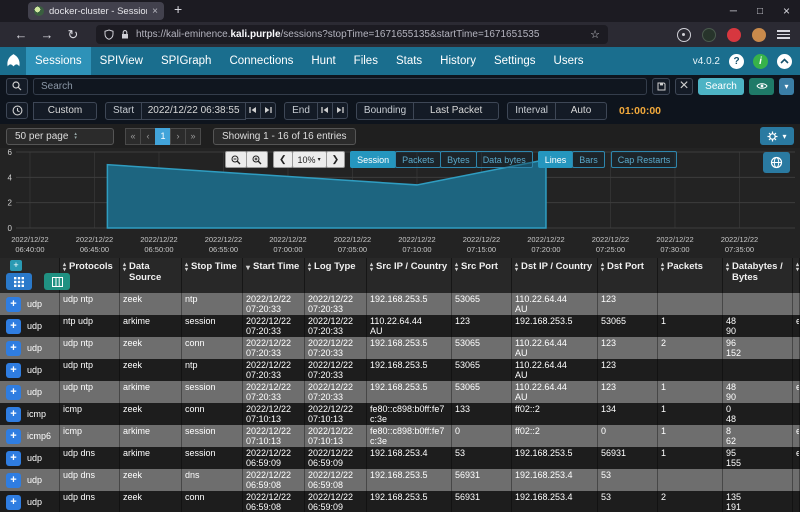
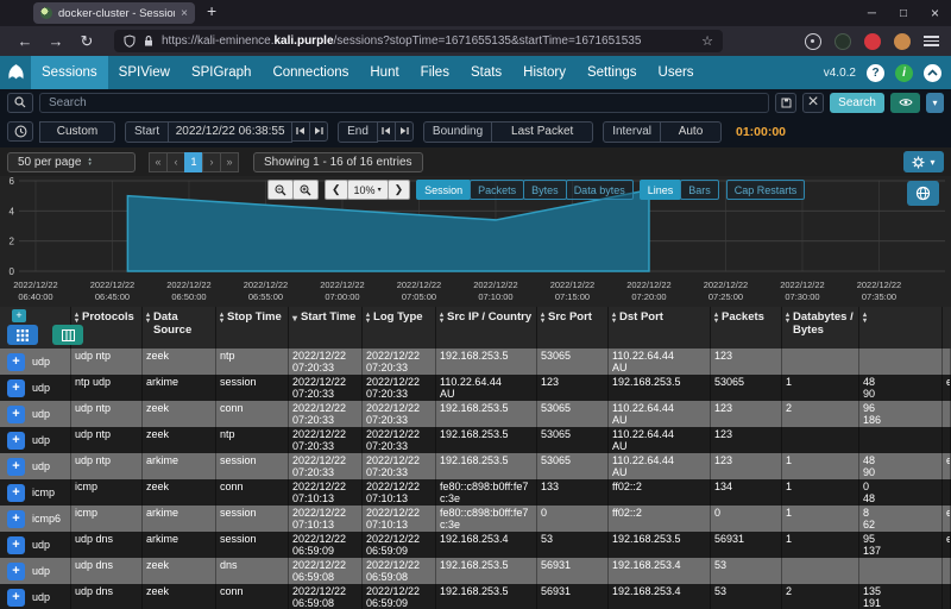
  docker-cluster - Sessio
  ×
  +
  ─
  □
  ×
  ←
  →
  ↻
  https://kali-eminence.kali.purple/sessions?stopTime=1671655135&startTime=1671651535
  ☆
  Sessions
  SPIView
  SPIGraph
  Connections
  Hunt
  Files
  Stats
  History
  Settings
  Users
  v4.0.2
  ?
  i
  Search
  ×
  Search
  ▾
  Custom
  Start
  2022/12/22 06:38:55
  End
  Bounding
  Last Packet
  Interval
  Auto
  01:00:00
  50 per page
  «
  ‹
  1
  ›
  »
  Showing 1 - 16 of 16 entries
  ▾
  6
  4
  2
  0
  2022/12/22 06:40:00
  2022/12/22 06:45:00
  2022/12/22 06:50:00
  2022/12/22 06:55:00
  2022/12/22 07:00:00
  2022/12/22 07:05:00
  2022/12/22 07:10:00
  2022/12/22 07:15:00
  2022/12/22 07:20:00
  2022/12/22 07:25:00
  2022/12/22 07:30:00
  2022/12/22 07:35:00
  ❮
  10%
  ❯
  Session
  Packets
  Bytes
  Data bytes
  Lines
  Bars
  Cap Restarts
  +
  Protocols
  Data Source
  Stop Time
  ▾
  Start Time
  Log Type
  Src IP / Country
  Src Port
- Dst IP / Country
  Dst Port
  Packets
  Databytes / Bytes
  +
  udp
  udp ntp
  zeek
  ntp
  2022/12/22 07:20:33
  2022/12/22 07:20:33
  192.168.253.5
  53065
  110.22.64.44
  AU
  123
  +
  udp
  ntp udp
  arkime
  session
  2022/12/22 07:20:33
  2022/12/22 07:20:33
  110.22.64.44
  AU
  123
  192.168.253.5
  53065
  1
  48
  90
  e
  +
  udp
  udp ntp
  zeek
  conn
  2022/12/22 07:20:33
  2022/12/22 07:20:33
  192.168.253.5
  53065
  110.22.64.44
  AU
  123
  2
  96
- 152
+ 186
  +
  udp
  udp ntp
  zeek
  ntp
  2022/12/22 07:20:33
  2022/12/22 07:20:33
  192.168.253.5
  53065
  110.22.64.44
  AU
  123
  +
  udp
  udp ntp
  arkime
  session
  2022/12/22 07:20:33
  2022/12/22 07:20:33
  192.168.253.5
  53065
  110.22.64.44
  AU
  123
  1
  48
  90
  e
  +
  icmp
  icmp
  zeek
  conn
  2022/12/22 07:10:13
  2022/12/22 07:10:13
  fe80::c898:b0ff:fe7c:3e
  133
  ff02::2
  134
  1
  0
  48
  +
  icmp6
  icmp
  arkime
  session
  2022/12/22 07:10:13
  2022/12/22 07:10:13
  fe80::c898:b0ff:fe7c:3e
  0
  ff02::2
  0
  1
  8
  62
  e
  +
  udp
  udp dns
  arkime
  session
  2022/12/22 06:59:09
  2022/12/22 06:59:09
  192.168.253.4
  53
  192.168.253.5
  56931
  1
  95
- 155
+ 137
  e
  +
  udp
  udp dns
  zeek
  dns
  2022/12/22 06:59:08
  2022/12/22 06:59:08
  192.168.253.5
  56931
  192.168.253.4
  53
  +
  udp
  udp dns
  zeek
  conn
  2022/12/22 06:59:08
  2022/12/22 06:59:09
  192.168.253.5
  56931
  192.168.253.4
  53
  2
  135
  191
